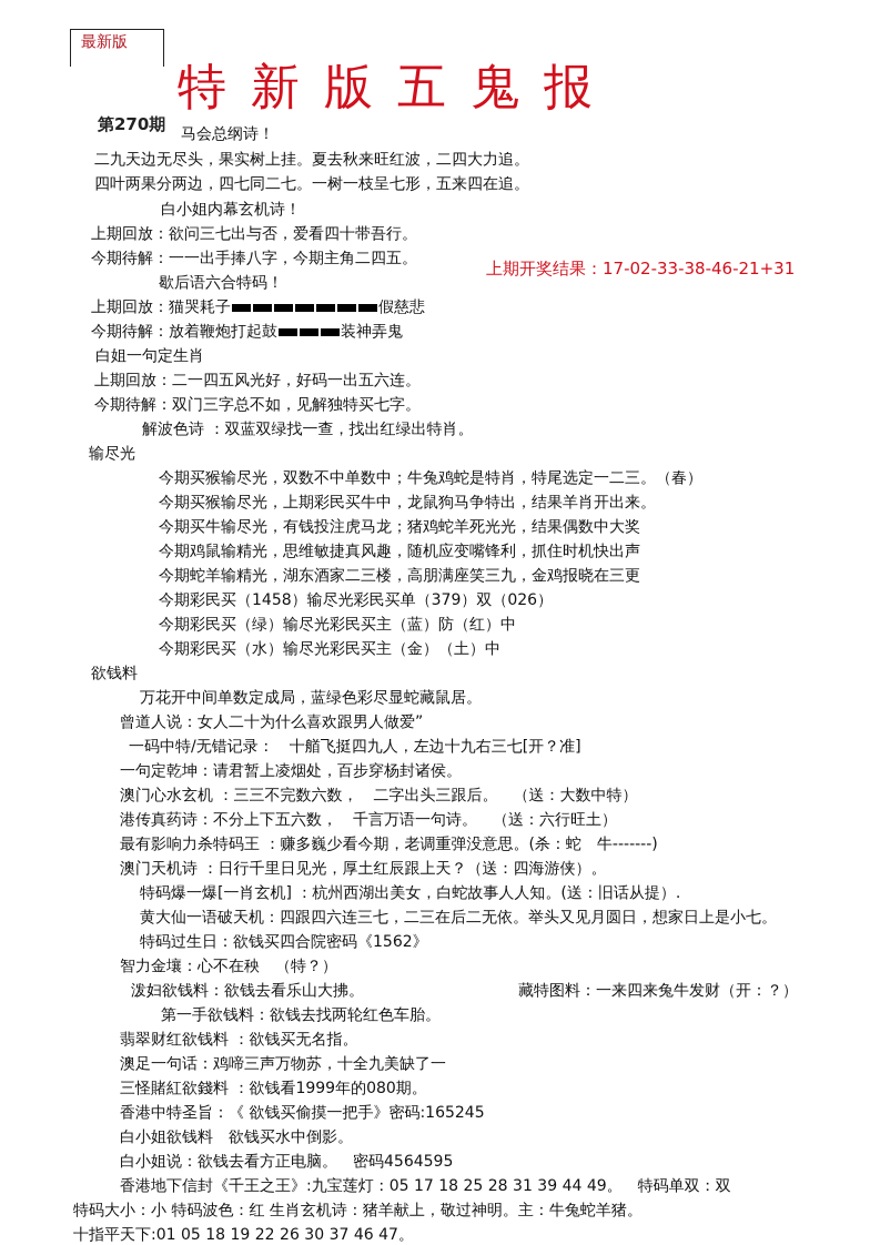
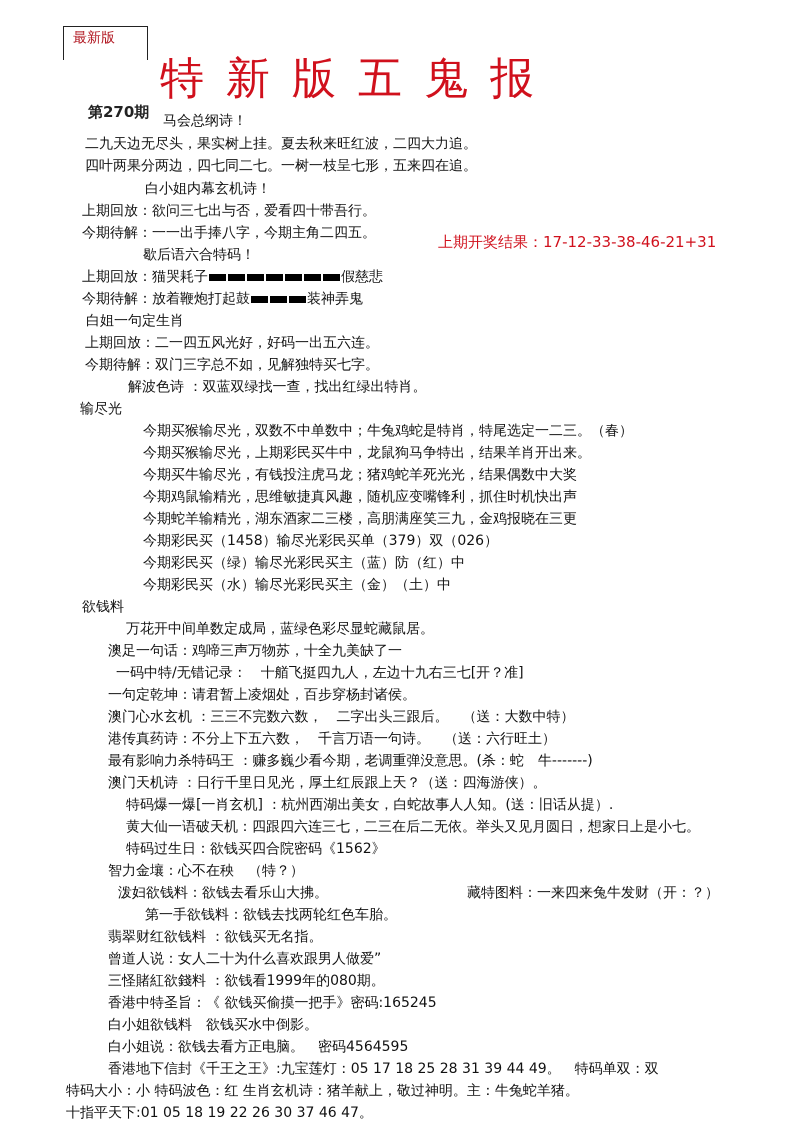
  最新版
  特新版五鬼报
  第270期
- 上期开奖结果：17-02-33-38-46-21+31
+ 上期开奖结果：17-12-33-38-46-21+31
  马会总纲诗！
  二九天边无尽头，果实树上挂。夏去秋来旺红波，二四大力追。
  四叶两果分两边，四七同二七。一树一枝呈七形，五来四在追。
  白小姐内幕玄机诗！
  上期回放：欲问三七出与否，爱看四十带吾行。
  今期待解：一一出手捧八字，今期主角二四五。
  歇后语六合特码！
  上期回放：猫哭耗子 假慈悲
  今期待解：放着鞭炮打起鼓 装神弄鬼
  白姐一句定生肖
  上期回放：二一四五风光好，好码一出五六连。
  今期待解：双门三字总不如，见解独特买七字。
  解波色诗 ：双蓝双绿找一查，找出红绿出特肖。
  输尽光
  今期买猴输尽光，双数不中单数中；牛兔鸡蛇是特肖，特尾选定一二三。（春）
  今期买猴输尽光，上期彩民买牛中，龙鼠狗马争特出，结果羊肖开出来。
  今期买牛输尽光，有钱投注虎马龙；猪鸡蛇羊死光光，结果偶数中大奖
  今期鸡鼠输精光，思维敏捷真风趣，随机应变嘴锋利，抓住时机快出声
  今期蛇羊输精光，湖东酒家二三楼，高朋满座笑三九，金鸡报晓在三更
  今期彩民买（1458）输尽光彩民买单（379）双（026）
  今期彩民买（绿）输尽光彩民买主（蓝）防（红）中
  今期彩民买（水）输尽光彩民买主（金）（土）中
  欲钱料
  万花开中间单数定成局，蓝绿色彩尽显蛇藏鼠居。
- 曾道人说：女人二十为什么喜欢跟男人做爱”
+ 澳足一句话：鸡啼三声万物苏，十全九美缺了一
  一码中特/无错记录： 十艏飞挺四九人，左边十九右三七[开？准]
  一句定乾坤：请君暂上凌烟处，百步穿杨封诸侯。
  澳门心水玄机 ：三三不完数六数， 二字出头三跟后。 （送：大数中特）
  港传真药诗：不分上下五六数， 千言万语一句诗。 （送：六行旺土）
  最有影响力杀特码王 ：赚多巍少看今期，老调重弹没意思。(杀：蛇 牛-------)
  澳门天机诗 ：日行千里日见光，厚土红辰跟上天？（送：四海游侠）。
  特码爆一爆[一肖玄机] ：杭州西湖出美女，白蛇故事人人知。(送：旧话从提）.
  黄大仙一语破天机：四跟四六连三七，二三在后二无依。举头又见月圆日，想家日上是小七。
  特码过生日：欲钱买四合院密码《1562》
  智力金壤：心不在秧 （特？）
  泼妇欲钱料：欲钱去看乐山大拂。
  藏特图料：一来四来兔牛发财（开：？）
  第一手欲钱料：欲钱去找两轮红色车胎。
  翡翠财红欲钱料 ：欲钱买无名指。
- 澳足一句话：鸡啼三声万物苏，十全九美缺了一
+ 曾道人说：女人二十为什么喜欢跟男人做爱”
  三怪賭紅欲錢料 ：欲钱看1999年的080期。
  香港中特圣旨：《 欲钱买偷摸一把手》密码:165245
  白小姐欲钱料 欲钱买水中倒影。
  白小姐说：欲钱去看方正电脑。 密码4564595
  香港地下信封《千王之王》:九宝莲灯：05 17 18 25 28 31 39 44 49。 特码单双：双
  特码大小：小 特码波色：红 生肖玄机诗：猪羊献上，敬过神明。主：牛兔蛇羊猪。
  十指平天下:01 05 18 19 22 26 30 37 46 47。
